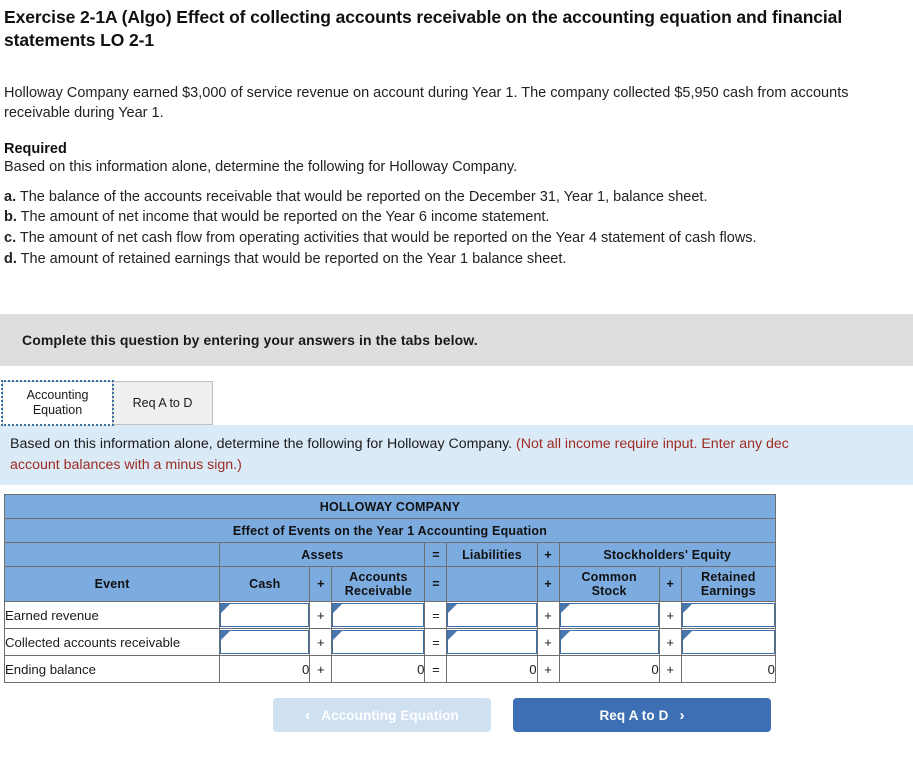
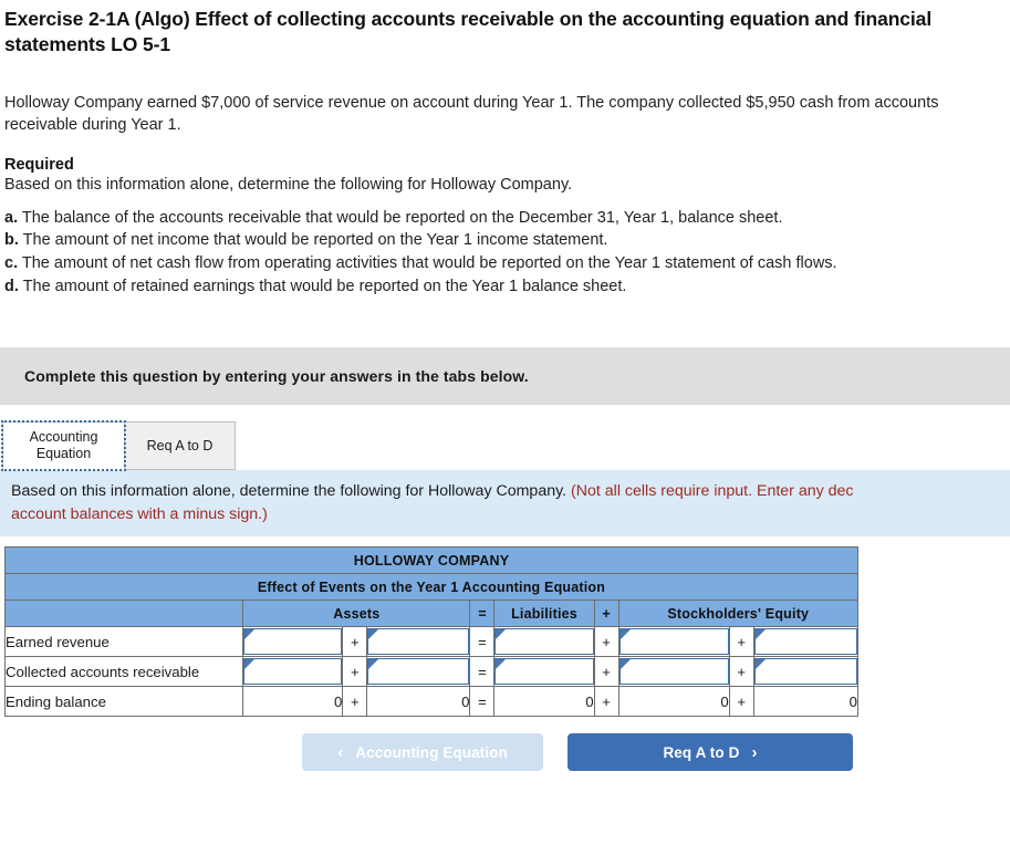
- Exercise 2-1A (Algo) Effect of collecting accounts receivable on the accounting equation and financial statements LO 2-1
+ Exercise 2-1A (Algo) Effect of collecting accounts receivable on the accounting equation and financial statements LO 5-1
- Holloway Company earned $3,000 of service revenue on account during Year 1. The company collected $5,950 cash from accounts receivable during Year 1.
+ Holloway Company earned $7,000 of service revenue on account during Year 1. The company collected $5,950 cash from accounts receivable during Year 1.
  Required
  Based on this information alone, determine the following for Holloway Company.
  a. The balance of the accounts receivable that would be reported on the December 31, Year 1, balance sheet.
- b. The amount of net income that would be reported on the Year 6 income statement.
+ b. The amount of net income that would be reported on the Year 1 income statement.
- c. The amount of net cash flow from operating activities that would be reported on the Year 4 statement of cash flows.
+ c. The amount of net cash flow from operating activities that would be reported on the Year 1 statement of cash flows.
  d. The amount of retained earnings that would be reported on the Year 1 balance sheet.
  Complete this question by entering your answers in the tabs below.
  Accounting
  Equation
  Req A to D
- Based on this information alone, determine the following for Holloway Company. (Not all income require input. Enter any dec
+ Based on this information alone, determine the following for Holloway Company. (Not all cells require input. Enter any dec
  account balances with a minus sign.)
  HOLLOWAY COMPANY
  Effect of Events on the Year 1 Accounting Equation
  	Assets	=	Liabilities	+	Stockholders' Equity
- Event	Cash	+	Accounts Receivable	=		+	Common Stock	+	Retained Earnings
  Earned revenue		+		=		+		+
  Collected accounts receivable		+		=		+		+
  Ending balance	0	+	0	=	0	+	0	+	0
  ‹
  Accounting Equation
  Req A to D
  ›
